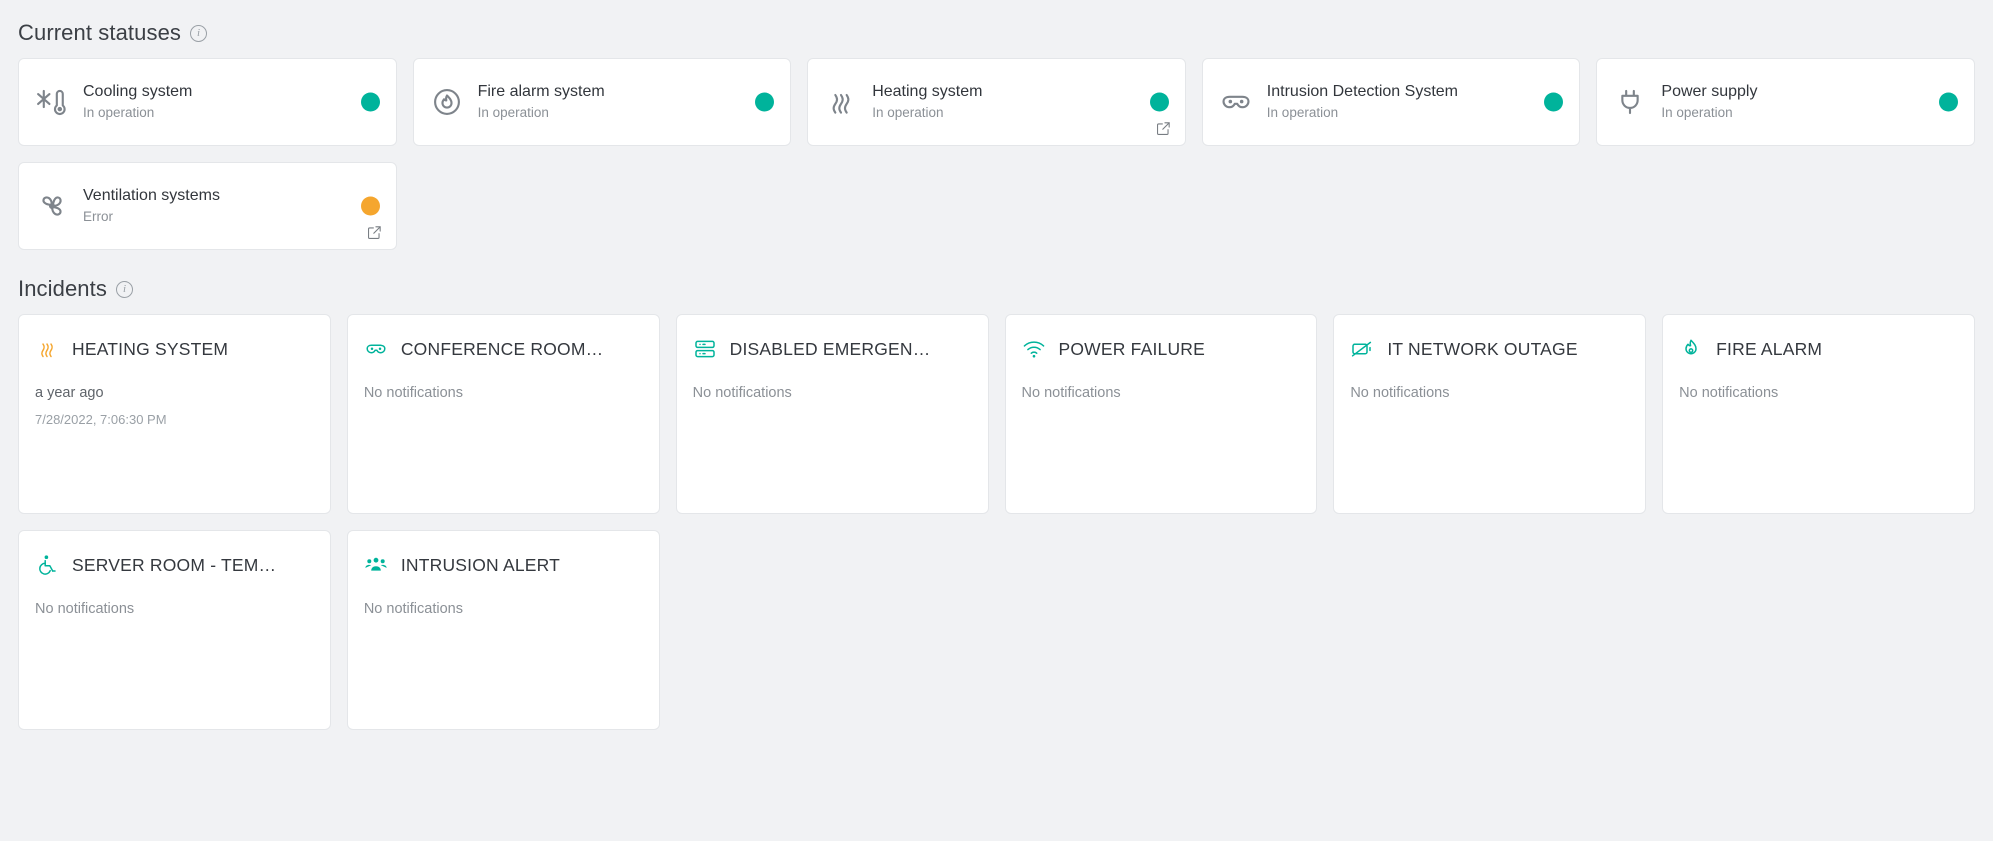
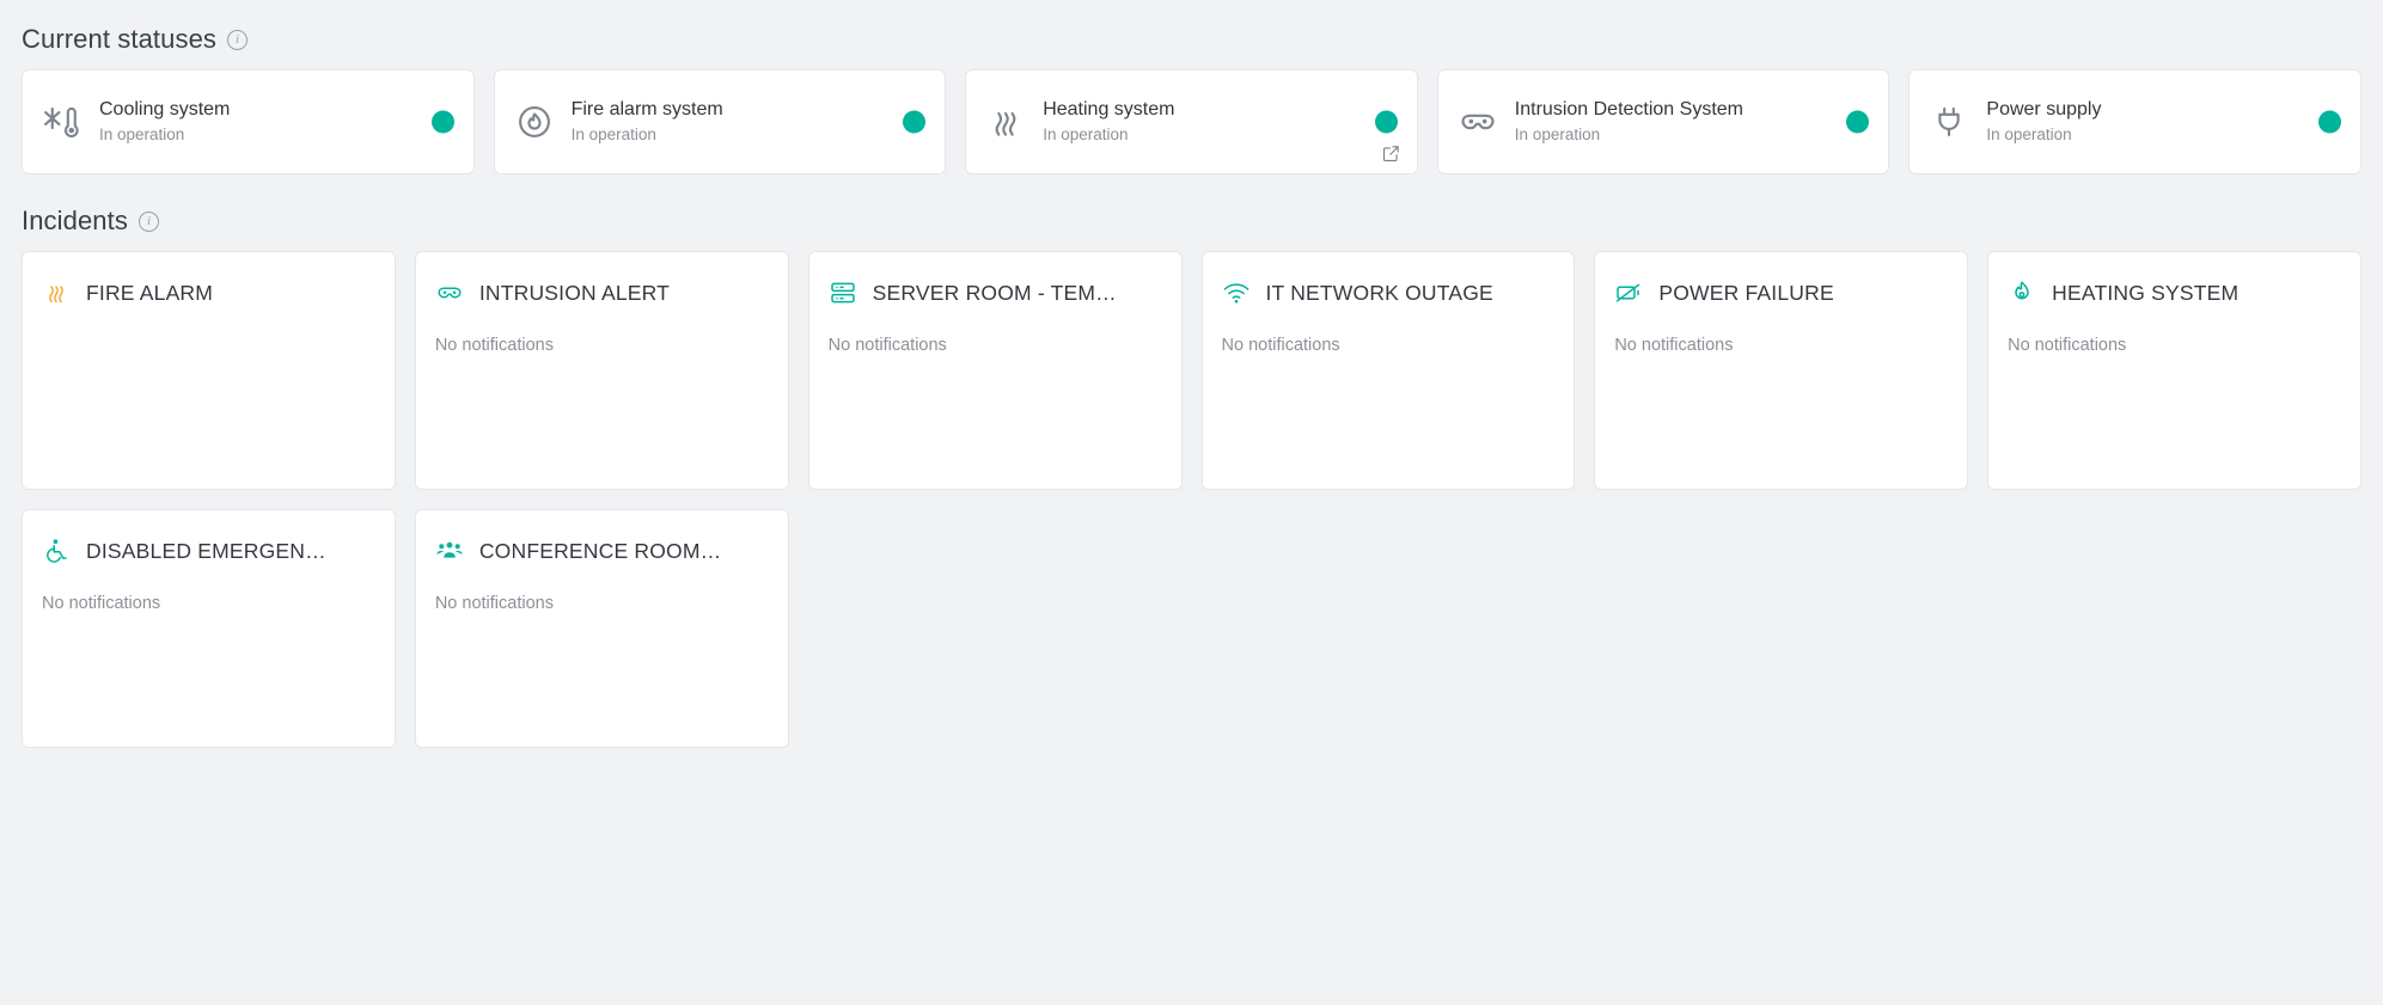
  Current statuses
  i
  Cooling system
  In operation
  Fire alarm system
  In operation
  Heating system
  In operation
  Intrusion Detection System
  In operation
  Power supply
  In operation
- Ventilation systems
- Error
  Incidents
  i
- HEATING SYSTEM
+ FIRE ALARM
- a year ago
- 7/28/2022, 7:06:30 PM
- CONFERENCE ROOM…
+ INTRUSION ALERT
  No notifications
- DISABLED EMERGEN…
+ SERVER ROOM - TEM…
  No notifications
- POWER FAILURE
+ IT NETWORK OUTAGE
  No notifications
- IT NETWORK OUTAGE
+ POWER FAILURE
  No notifications
- FIRE ALARM
+ HEATING SYSTEM
  No notifications
- SERVER ROOM - TEM…
+ DISABLED EMERGEN…
  No notifications
- INTRUSION ALERT
+ CONFERENCE ROOM…
  No notifications
